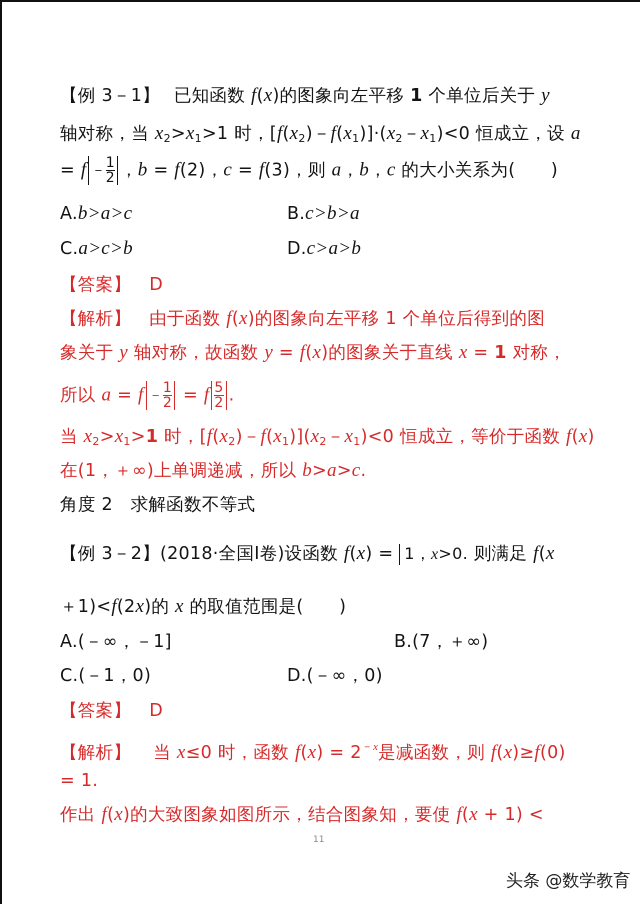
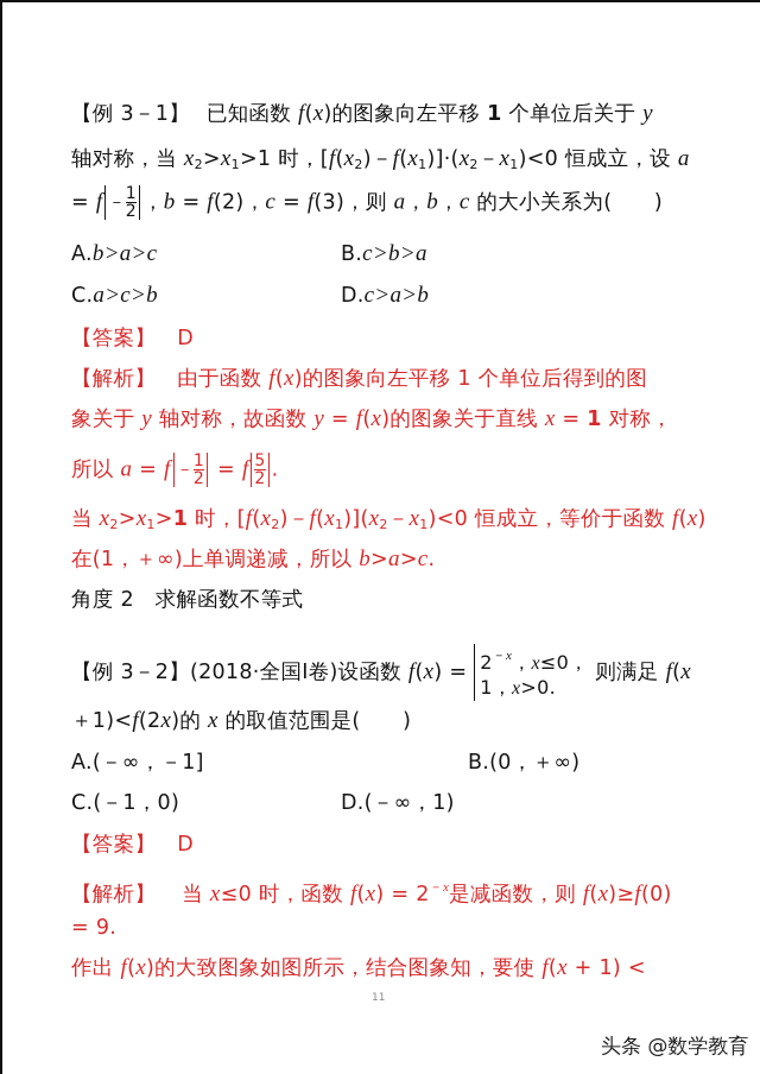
  【例 3－1】 已知函数 f(x)的图象向左平移 1 个单位后关于 y
  轴对称，当 x2>x1>1 时，[f(x2)－f(x1)]·(x2－x1)<0 恒成立，设 a
  = f －
  1
  2
  ，b = f(2)，c = f(3)，则 a，b，c 的大小关系为( )
  A.b>a>c
  B.c>b>a
  C.a>c>b
  D.c>a>b
  【答案】 D
  【解析】 由于函数 f(x)的图象向左平移 1 个单位后得到的图
  象关于 y 轴对称，故函数 y = f(x)的图象关于直线 x = 1 对称，
  所以 a = f －
  1
  2
  = f
  5
  2
  .
  当 x2>x1>1 时，[f(x2)－f(x1)](x2－x1)<0 恒成立，等价于函数 f(x)
  在(1，＋∞)上单调递减，所以 b>a>c.
  角度 2 求解函数不等式
  【例 3－2】(2018·全国Ⅰ卷)设函数 f(x) =
+ 2－x，x≤0，
  1，x>0.
  则满足 f(x
  ＋1)<f(2x)的 x 的取值范围是( )
  A.(－∞，－1]
- B.(7，＋∞)
+ B.(0，＋∞)
  C.(－1，0)
- D.(－∞，0)
+ D.(－∞，1)
  【答案】 D
  【解析】 当 x≤0 时，函数 f(x) = 2－x是减函数，则 f(x)≥f(0)
- = 1.
+ = 9.
  作出 f(x)的大致图象如图所示，结合图象知，要使 f(x + 1) <
  11
  头条 @数学教育
